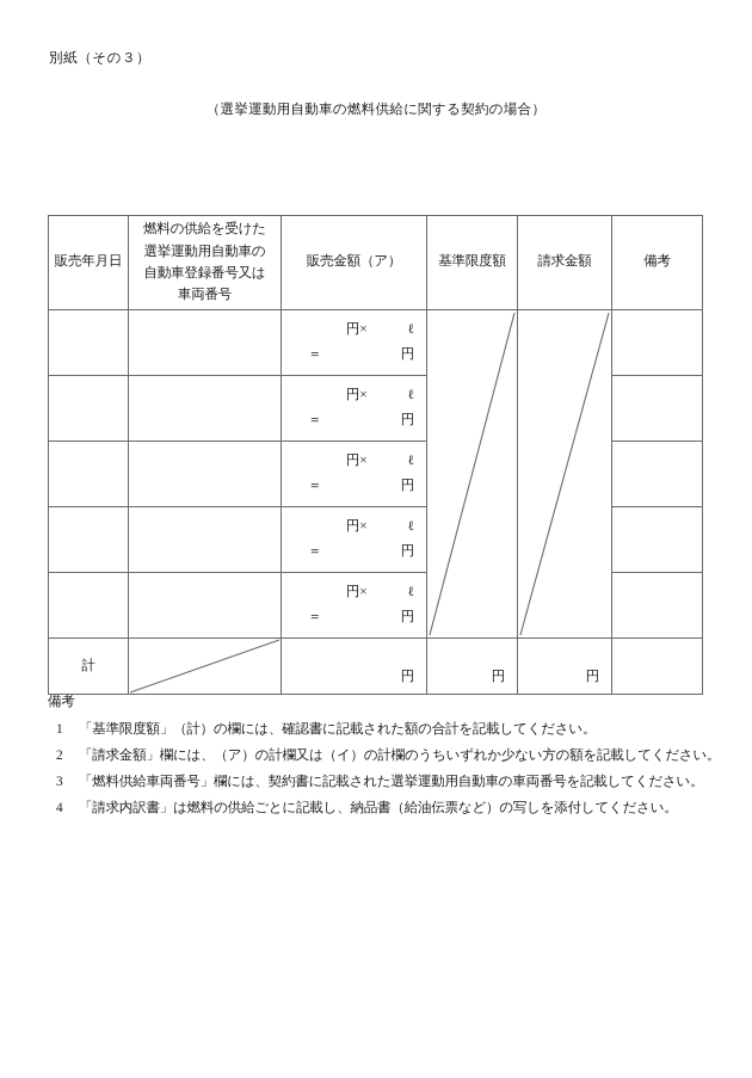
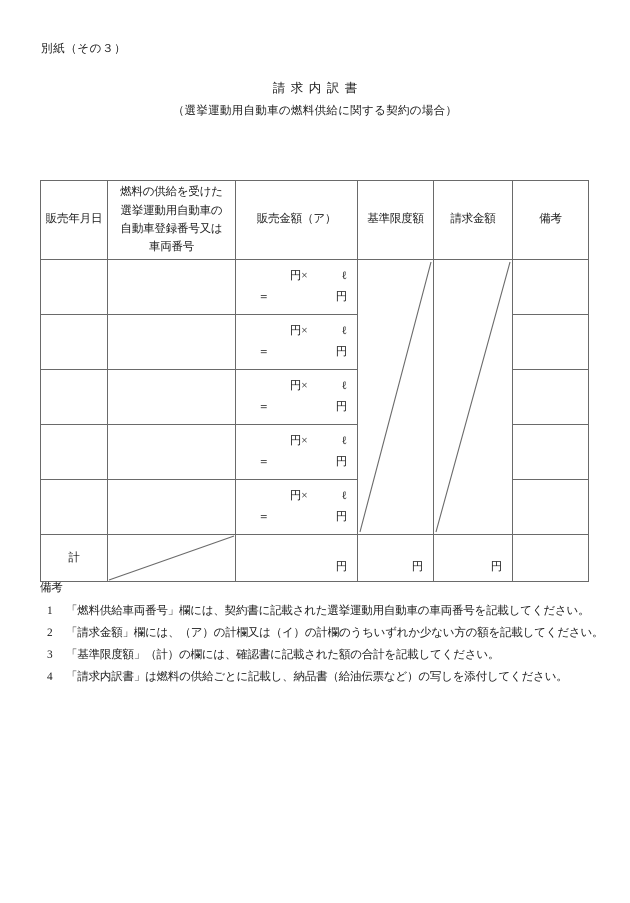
  別紙（その３）
+ 請求内訳書
  （選挙運動用自動車の燃料供給に関する契約の場合）
  販売年月日	燃料の供給を受けた 選挙運動用自動車の 自動車登録番号又は 車両番号	販売金額（ア）	基準限度額	請求金額	備考
  		円× ℓ ＝ 円
  		円× ℓ ＝ 円
  		円× ℓ ＝ 円
  		円× ℓ ＝ 円
  		円× ℓ ＝ 円
  計		円	円	円
  備考
- 1 「基準限度額」（計）の欄には、確認書に記載された額の合計を記載してください。
+ 1 「燃料供給車両番号」欄には、契約書に記載された選挙運動用自動車の車両番号を記載してください。
  2 「請求金額」欄には、（ア）の計欄又は（イ）の計欄のうちいずれか少ない方の額を記載してください。
- 3 「燃料供給車両番号」欄には、契約書に記載された選挙運動用自動車の車両番号を記載してください。
+ 3 「基準限度額」（計）の欄には、確認書に記載された額の合計を記載してください。
  4 「請求内訳書」は燃料の供給ごとに記載し、納品書（給油伝票など）の写しを添付してください。
